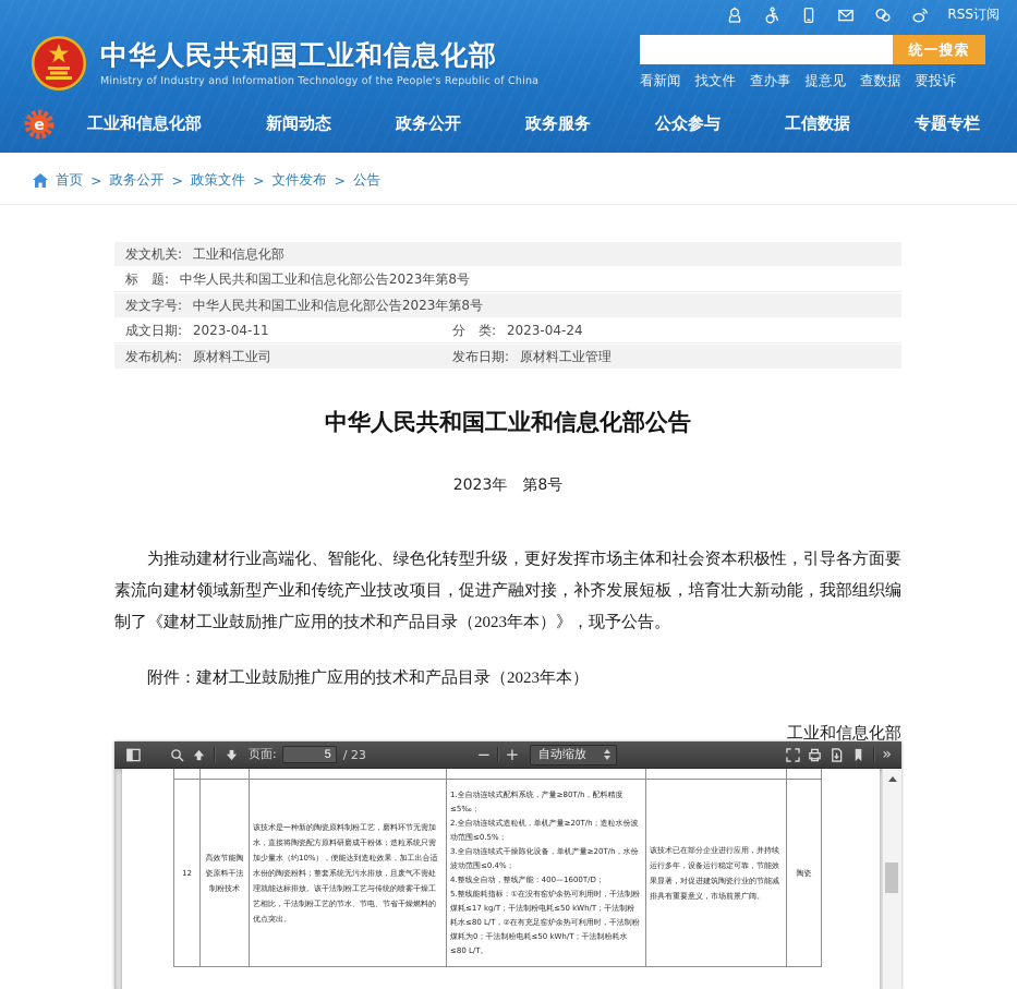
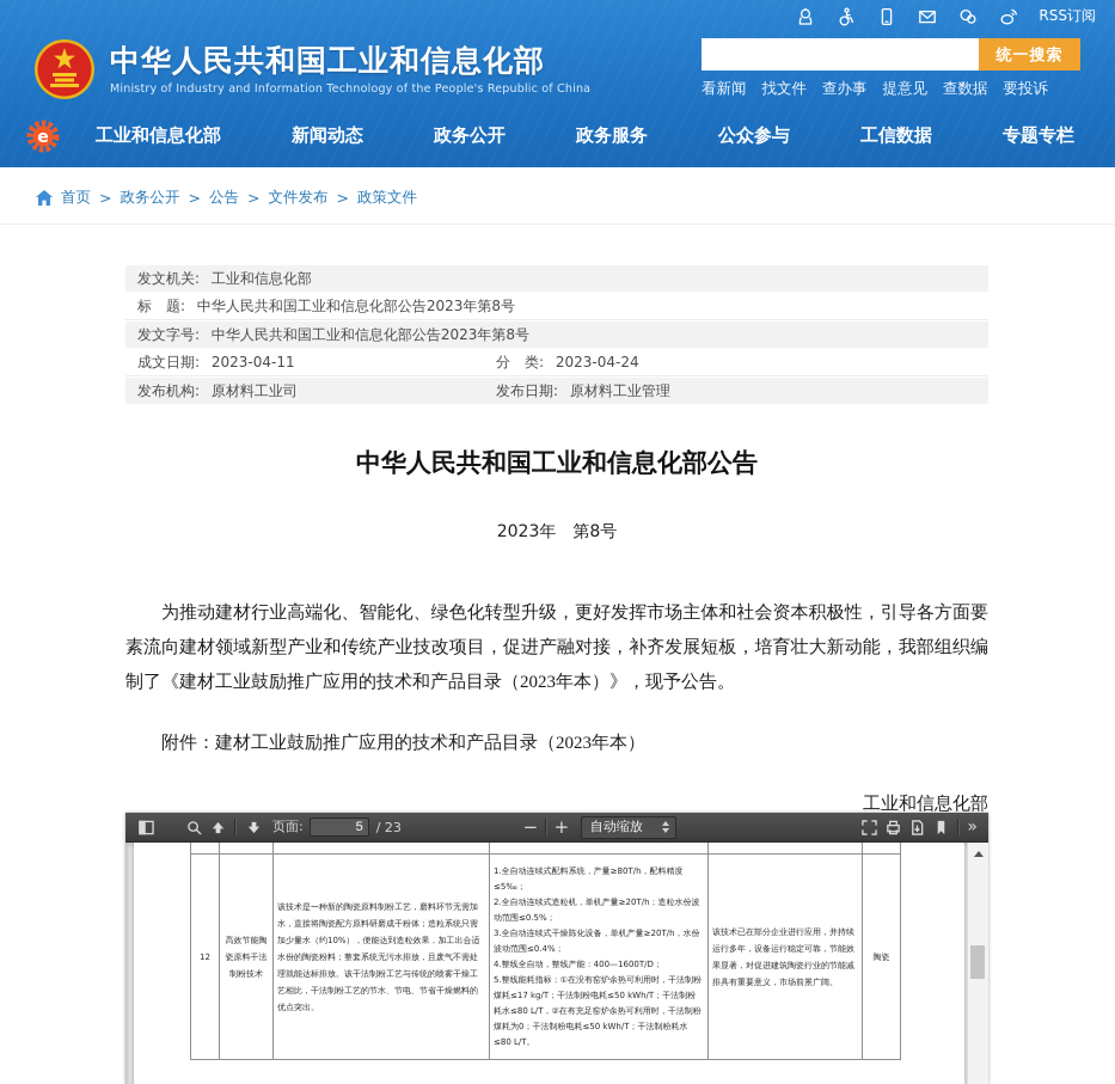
  RSS订阅
  中华人民共和国工业和信息化部
  Ministry of Industry and Information Technology of the People's Republic of China
  统一搜索
  看新闻
  找文件
  查办事
  提意见
  查数据
  要投诉
  e
  工业和信息化部
  新闻动态
  政务公开
  政务服务
  公众参与
  工信数据
  专题专栏
  首页
  >
  政务公开
  >
- 政策文件
+ 公告
  >
  文件发布
  >
- 公告
+ 政策文件
  发文机关: 工业和信息化部
  标 题: 中华人民共和国工业和信息化部公告2023年第8号
  发文字号: 中华人民共和国工业和信息化部公告2023年第8号
  成文日期: 2023-04-11
  分 类: 2023-04-24
  发布机构: 原材料工业司
  发布日期: 原材料工业管理
  中华人民共和国工业和信息化部公告
  2023年 第8号
  为推动建材行业高端化、智能化、绿色化转型升级，更好发挥市场主体和社会资本积极性，引导各方面要素流向建材领域新型产业和传统产业技改项目，促进产融对接，补齐发展短板，培育壮大新动能，我部组织编制了《建材工业鼓励推广应用的技术和产品目录（2023年本）》，现予公告。
  附件：建材工业鼓励推广应用的技术和产品目录（2023年本）
  工业和信息化部
  页面:
  5
  / 23
  −
  +
  自动缩放
  »
  12
  高效节能陶瓷原料干法制粉技术
  该技术是一种新的陶瓷原料制粉工艺，磨料环节无需加水，直接将陶瓷配方原料研磨成干粉体；造粒系统只需加少量水（约10%），便能达到造粒效果，加工出合适水份的陶瓷粉料；整套系统无污水排放，且废气不需处理就能达标排放。该干法制粉工艺与传统的喷雾干燥工艺相比，干法制粉工艺的节水、节电、节省干燥燃料的优点突出。
  1.全自动连续式配料系统，产量≥80T/h，配料精度≤5‰；
  2.全自动连续式造粒机，单机产量≥20T/h；造粒水份波动范围≤0.5%；
  3.全自动连续式干燥陈化设备，单机产量≥20T/h，水份波动范围≤0.4%；
  4.整线全自动，整线产能：400—1600T/D；
  5.整线能耗指标：①在没有窑炉余热可利用时，干法制粉煤耗≤17 kg/T；干法制粉电耗≤50 kWh/T；干法制粉耗水≤80 L/T，②在有充足窑炉余热可利用时，干法制粉煤耗为0；干法制粉电耗≤50 kWh/T；干法制粉耗水≤80 L/T。
  该技术已在部分企业进行应用，并持续运行多年，设备运行稳定可靠，节能效果显著，对促进建筑陶瓷行业的节能减排具有重要意义，市场前景广阔。
  陶瓷
